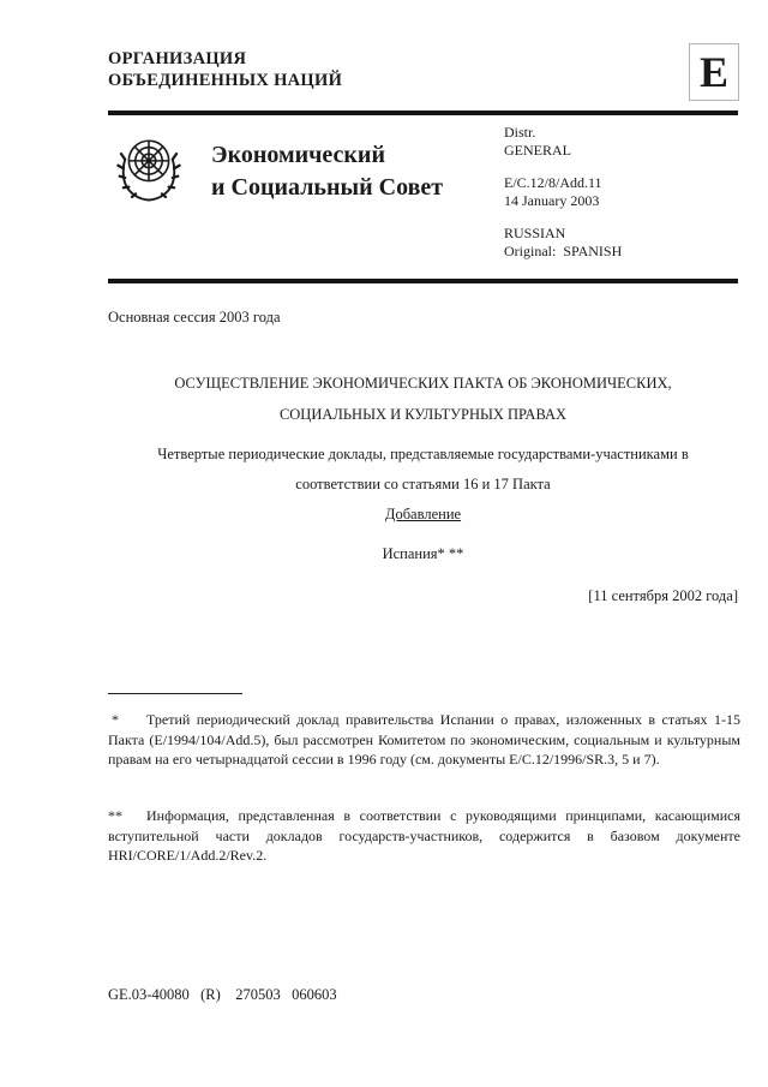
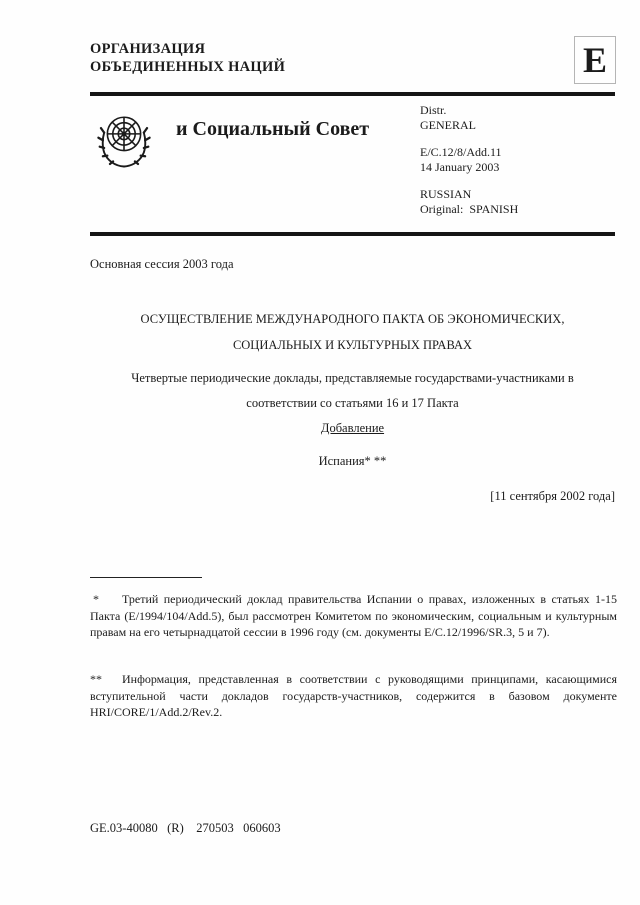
  ОРГАНИЗАЦИЯ
  ОБЪЕДИНЕННЫХ НАЦИЙ
  E
- Экономический
  и Социальный Совет
  Distr.
  GENERAL
  E/C.12/8/Add.11
  14 January 2003
  RUSSIAN
  Original: SPANISH
  Основная сессия 2003 года
- ОСУЩЕСТВЛЕНИЕ ЭКОНОМИЧЕСКИХ ПАКТА ОБ ЭКОНОМИЧЕСКИХ,
+ ОСУЩЕСТВЛЕНИЕ МЕЖДУНАРОДНОГО ПАКТА ОБ ЭКОНОМИЧЕСКИХ,
  СОЦИАЛЬНЫХ И КУЛЬТУРНЫХ ПРАВАХ
  Четвертые периодические доклады, представляемые государствами-участниками в
  соответствии со статьями 16 и 17 Пакта
  Добавление
  Испания* **
  [11 сентября 2002 года]
  * Третий периодический доклад правительства Испании о правах, изложенных в статьях 1-15 Пакта (E/1994/104/Add.5), был рассмотрен Комитетом по экономическим, социальным и культурным правам на его четырнадцатой сессии в 1996 году (см. документы E/C.12/1996/SR.3, 5 и 7).
  ** Информация, представленная в соответствии с руководящими принципами, касающимися вступительной части докладов государств-участников, содержится в базовом документе HRI/CORE/1/Add.2/Rev.2.
  GE.03-40080 (R) 270503 060603
